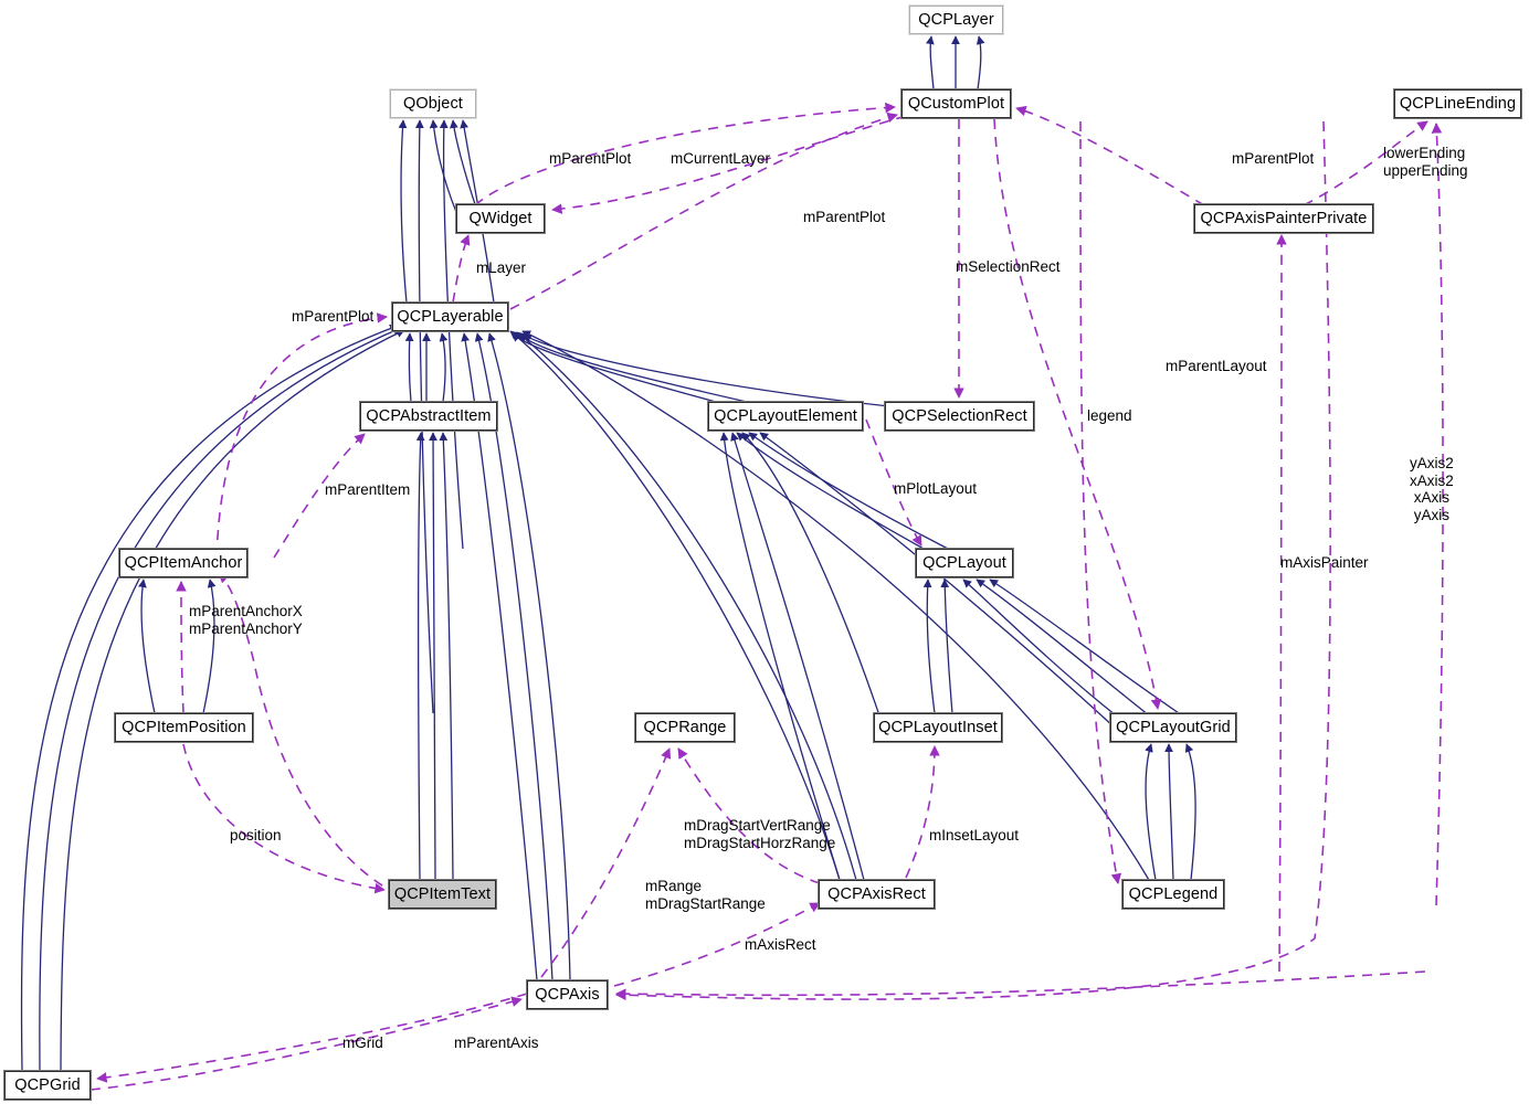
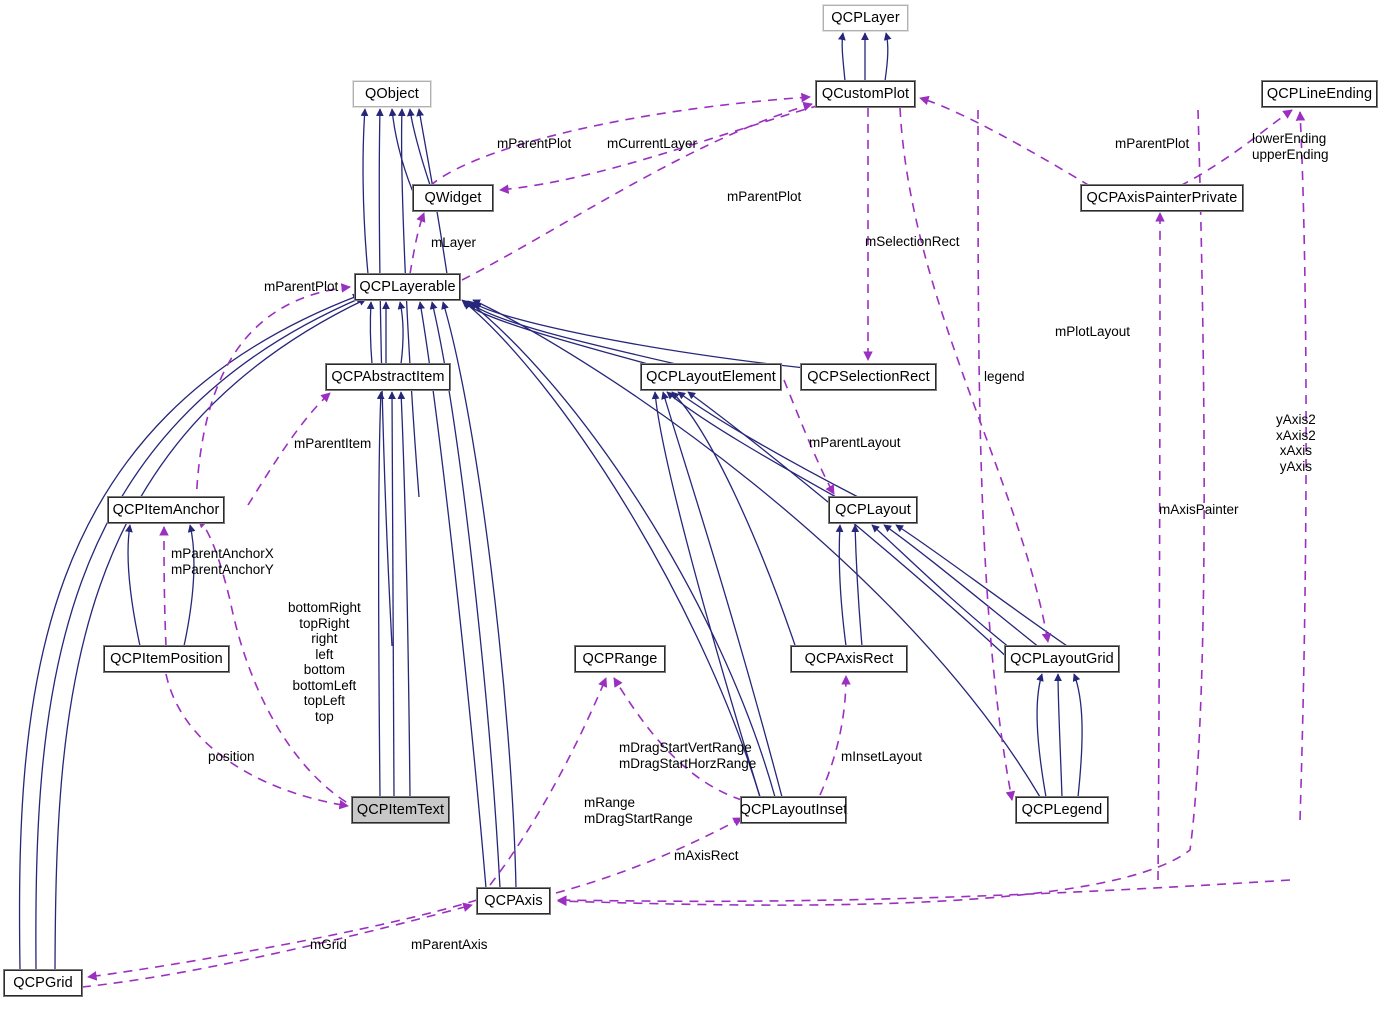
  QCPLayer
  QObject
  QCustomPlot
  QCPLineEnding
  QWidget
  QCPAxisPainterPrivate
  QCPLayerable
  QCPAbstractItem
  QCPLayoutElement
  QCPSelectionRect
  QCPItemAnchor
  QCPLayout
  QCPItemPosition
  QCPRange
- QCPLayoutInset
+ QCPAxisRect
  QCPLayoutGrid
  QCPItemText
- QCPAxisRect
+ QCPLayoutInset
  QCPLegend
  QCPAxis
  QCPGrid
  mParentPlot
  mCurrentLayer
  mParentPlot
  lowerEnding
  upperEnding
  mParentPlot
  mLayer
  mSelectionRect
  mParentPlot
- mParentLayout
+ mPlotLayout
  legend
  yAxis2
  xAxis2
  xAxis
  yAxis
  mParentItem
- mPlotLayout
+ mParentLayout
  mAxisPainter
  mParentAnchorX
  mParentAnchorY
+ bottomRight
+ topRight
+ right
+ left
+ bottom
+ bottomLeft
+ topLeft
+ top
  position
  mDragStartVertRange
  mDragStartHorzRange
  mInsetLayout
  mRange
  mDragStartRange
  mAxisRect
  mGrid
  mParentAxis
